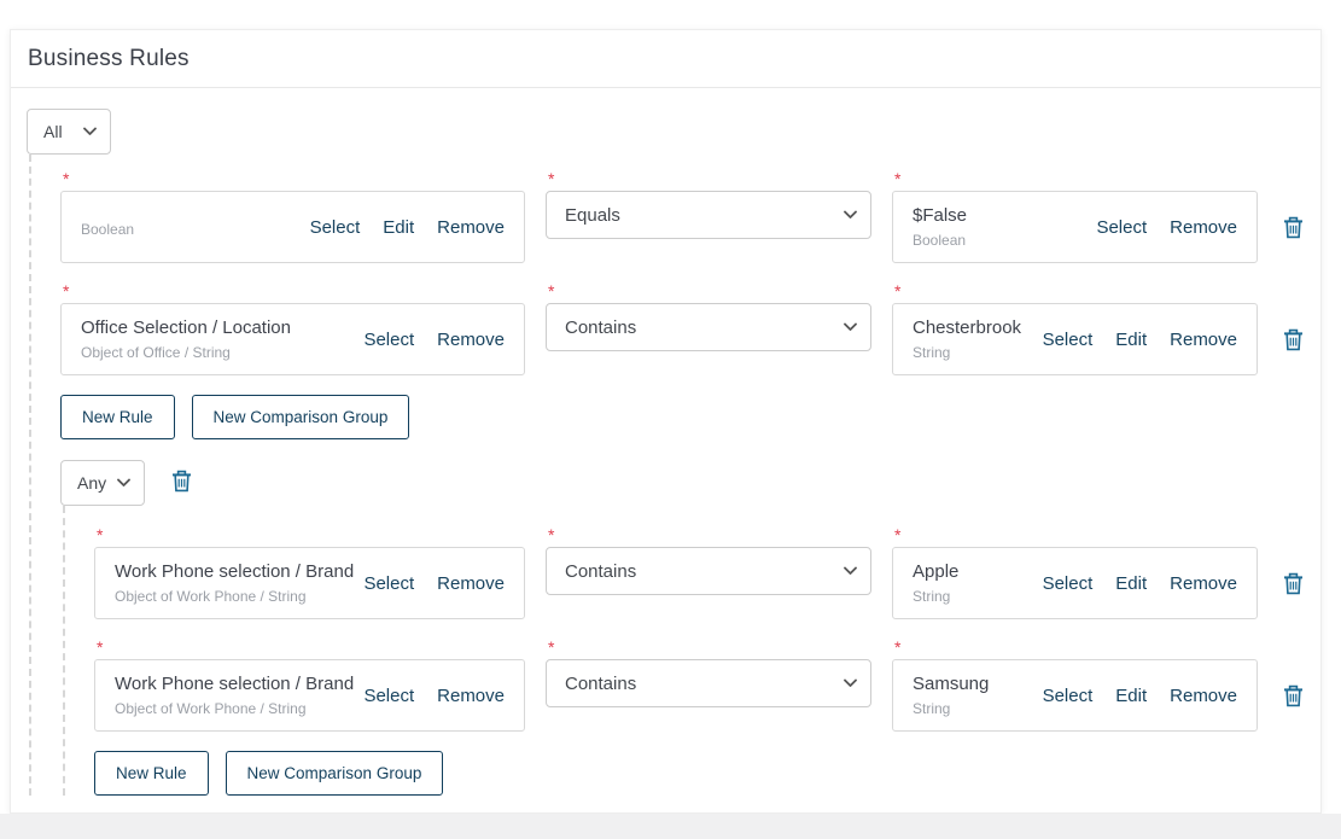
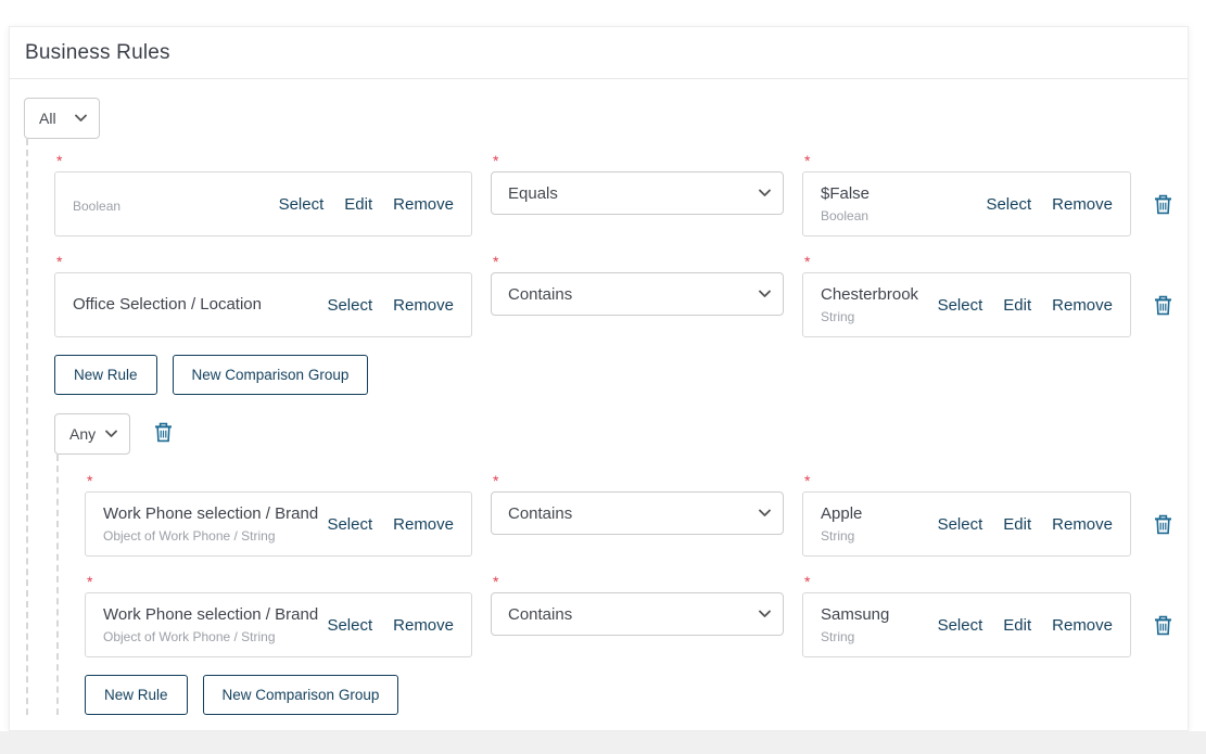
  Business Rules
  All
  *
  Boolean
  Select
  Edit
  Remove
  *
  Equals
  *
  $False
  Boolean
  Select
  Remove
  *
  Office Selection / Location
- Object of Office / String
  Select
  Remove
  *
  Contains
  *
  Chesterbrook
  String
  Select
  Edit
  Remove
  New Rule
  New Comparison Group
  Any
  *
  Work Phone selection / Brand
  Object of Work Phone / String
  Select
  Remove
  *
  Contains
  *
  Apple
  String
  Select
  Edit
  Remove
  *
  Work Phone selection / Brand
  Object of Work Phone / String
  Select
  Remove
  *
  Contains
  *
  Samsung
  String
  Select
  Edit
  Remove
  New Rule
  New Comparison Group
